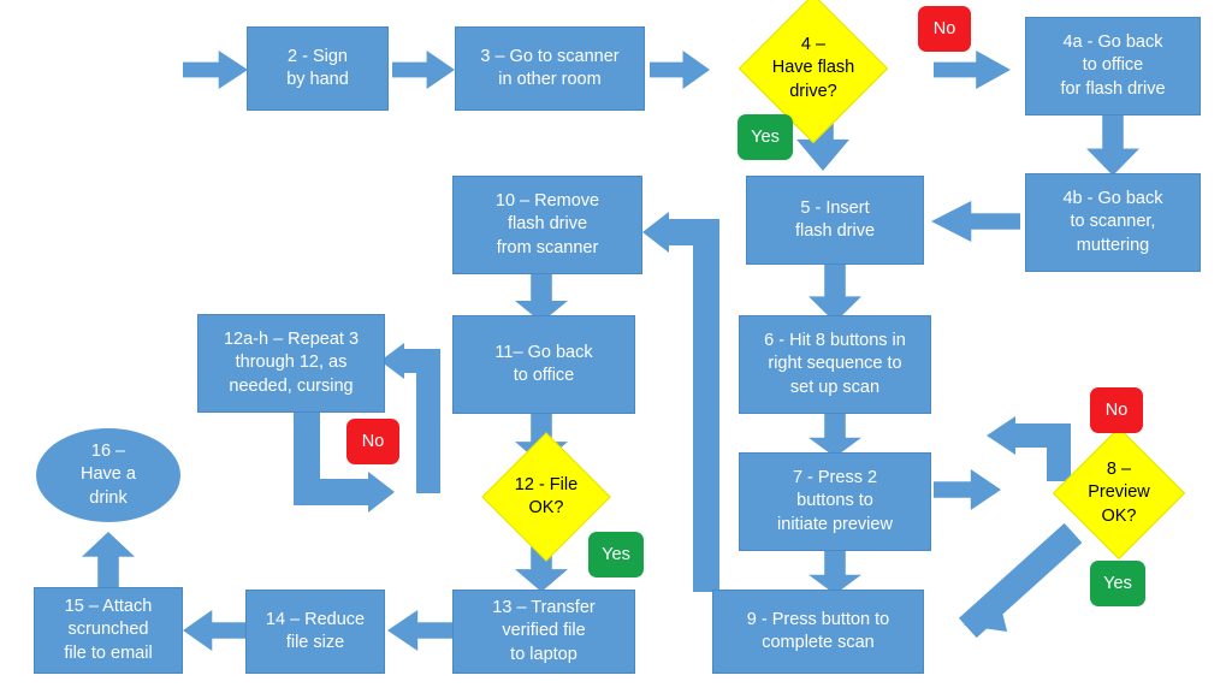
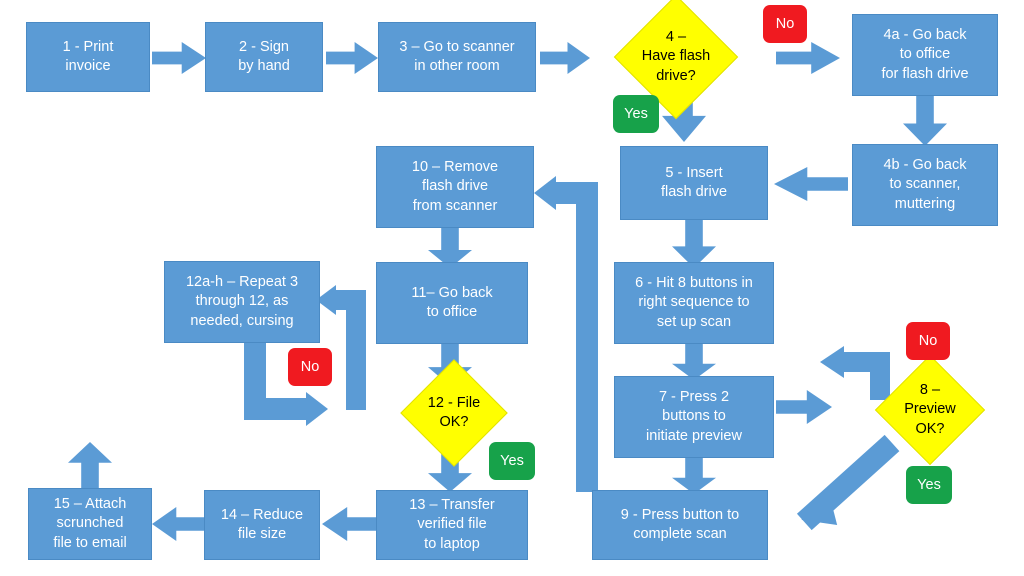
+ 1 - Print
+ invoice
  2 - Sign
  by hand
  3 – Go to scanner
  in other room
  4 –
  Have flash
  drive?
  No
  4a - Go back
  to office
  for flash drive
  Yes
  10 – Remove
  flash drive
  from scanner
  5 - Insert
  flash drive
  4b - Go back
  to scanner,
  muttering
  12a-h – Repeat 3
  through 12, as
  needed, cursing
  11– Go back
  to office
  6 - Hit 8 buttons in
  right sequence to
  set up scan
  No
  12 - File
  OK?
  7 - Press 2
  buttons to
  initiate preview
  8 –
  Preview
  OK?
  No
  Yes
  Yes
- 16 –
- Have a
- drink
  15 – Attach
  scrunched
  file to email
  14 – Reduce
  file size
  13 – Transfer
  verified file
  to laptop
  9 - Press button to
  complete scan
